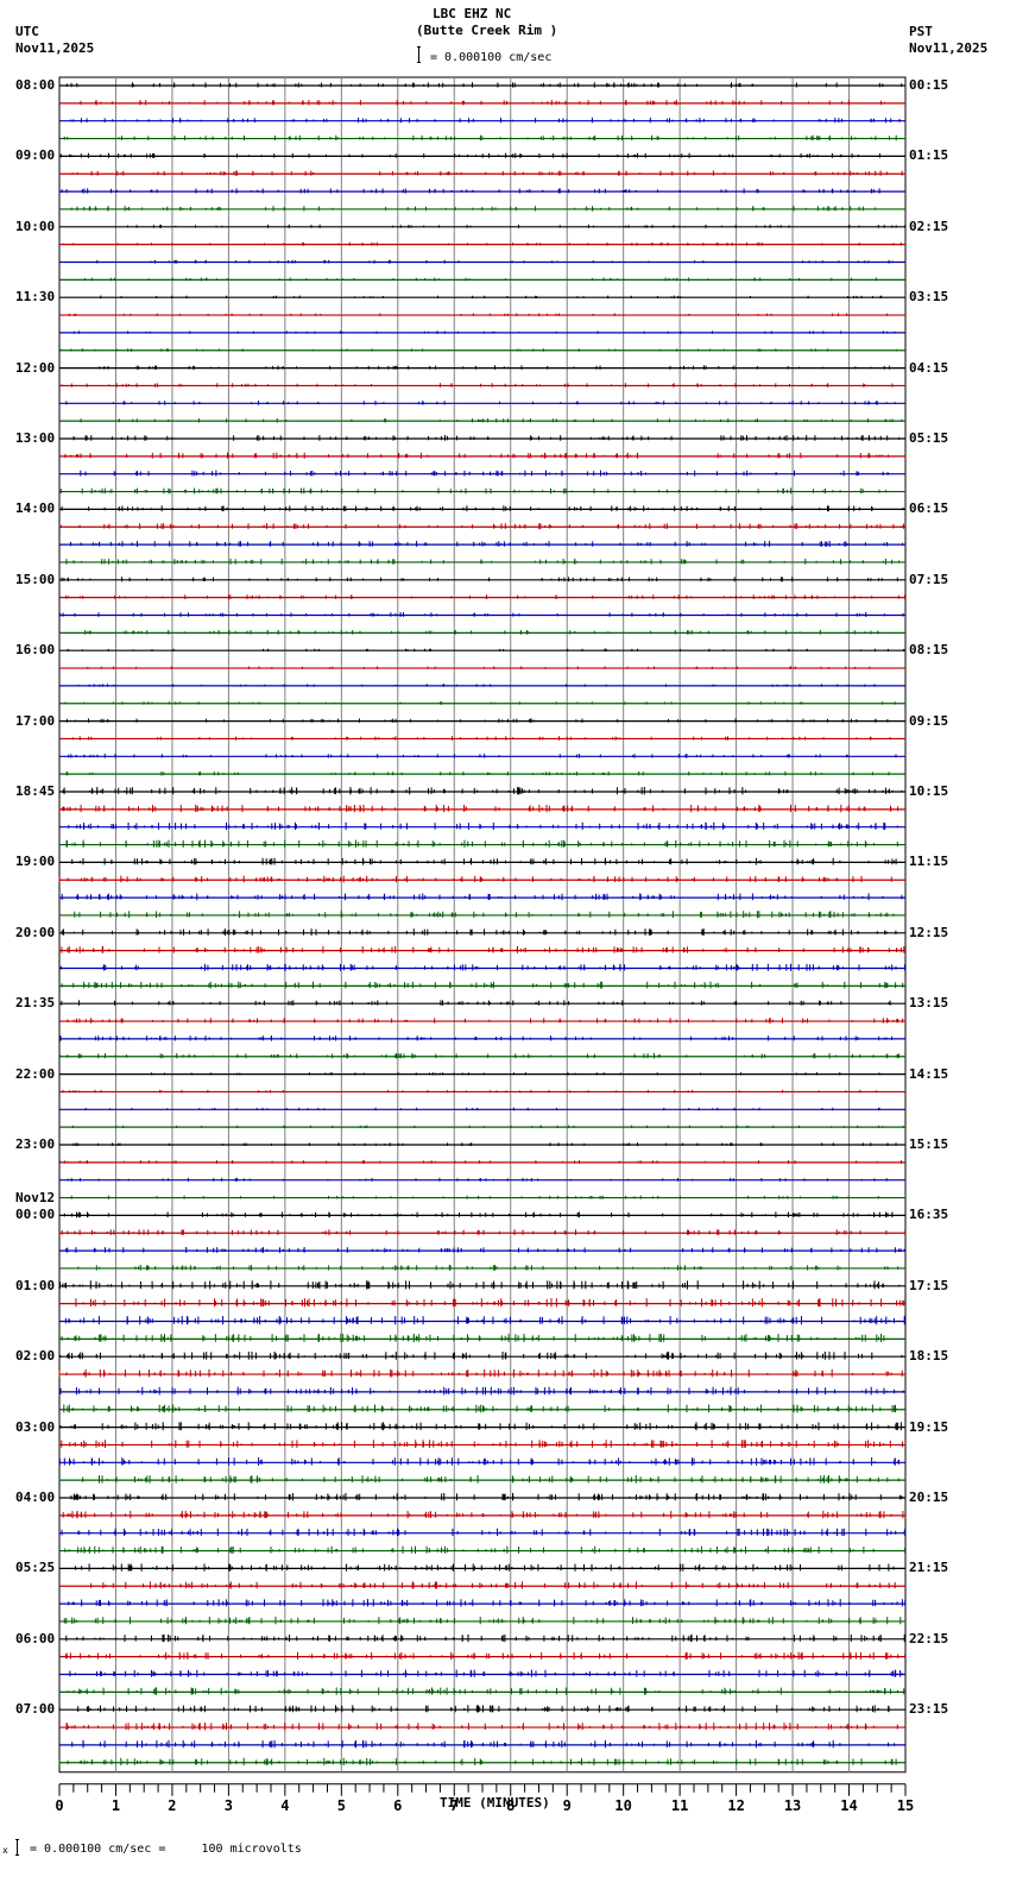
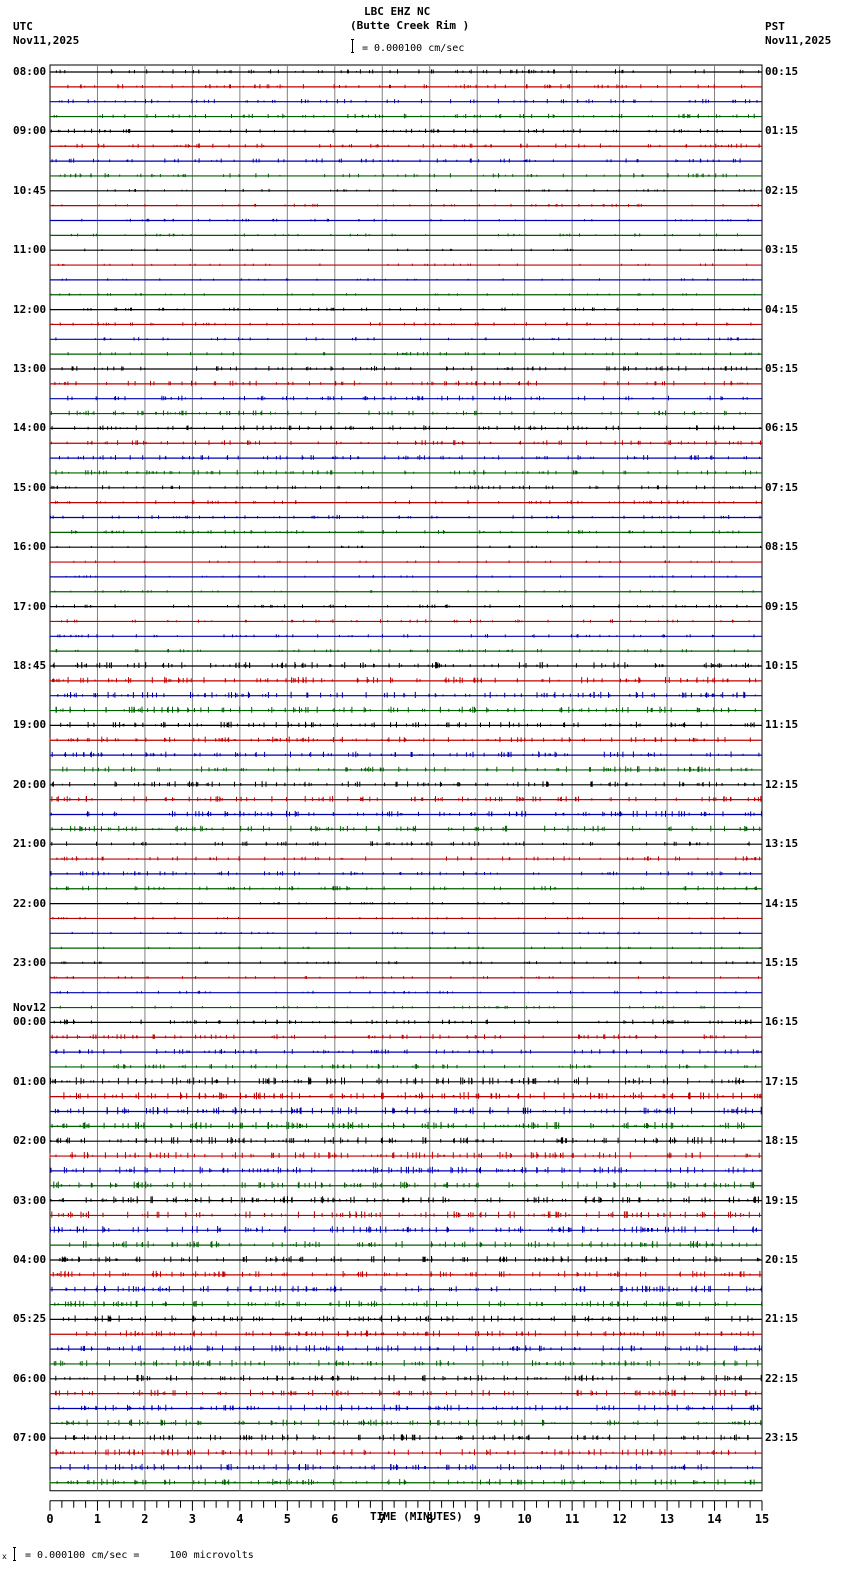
  LBC EHZ NC
  (Butte Creek Rim )
  = 0.000100 cm/sec
  UTC
  Nov11,2025
  PST
  Nov11,2025
  0
  1
  2
  3
  4
  5
  6
  7
  8
  9
  10
  11
  12
  13
  14
  15
  08:00
  09:00
- 10:00
+ 10:45
- 11:30
+ 11:00
  12:00
  13:00
  14:00
  15:00
  16:00
  17:00
  18:45
  19:00
  20:00
- 21:35
+ 21:00
  22:00
  23:00
  Nov12
  00:00
  01:00
  02:00
  03:00
  04:00
  05:25
  06:00
  07:00
  00:15
  01:15
  02:15
  03:15
  04:15
  05:15
  06:15
  07:15
  08:15
  09:15
  10:15
  11:15
  12:15
  13:15
  14:15
  15:15
- 16:35
+ 16:15
  17:15
  18:15
  19:15
  20:15
  21:15
  22:15
  23:15
  TIME (MINUTES)
  x
  = 0.000100 cm/sec = 100 microvolts
